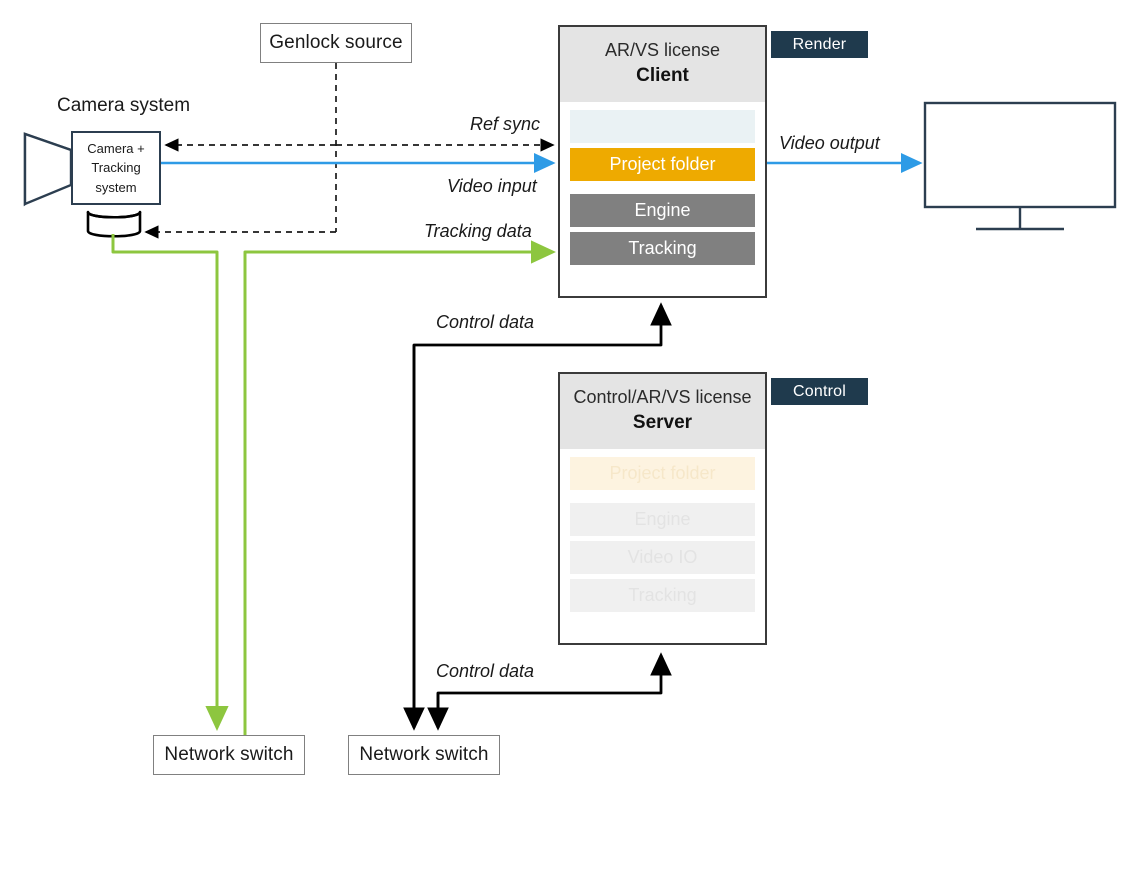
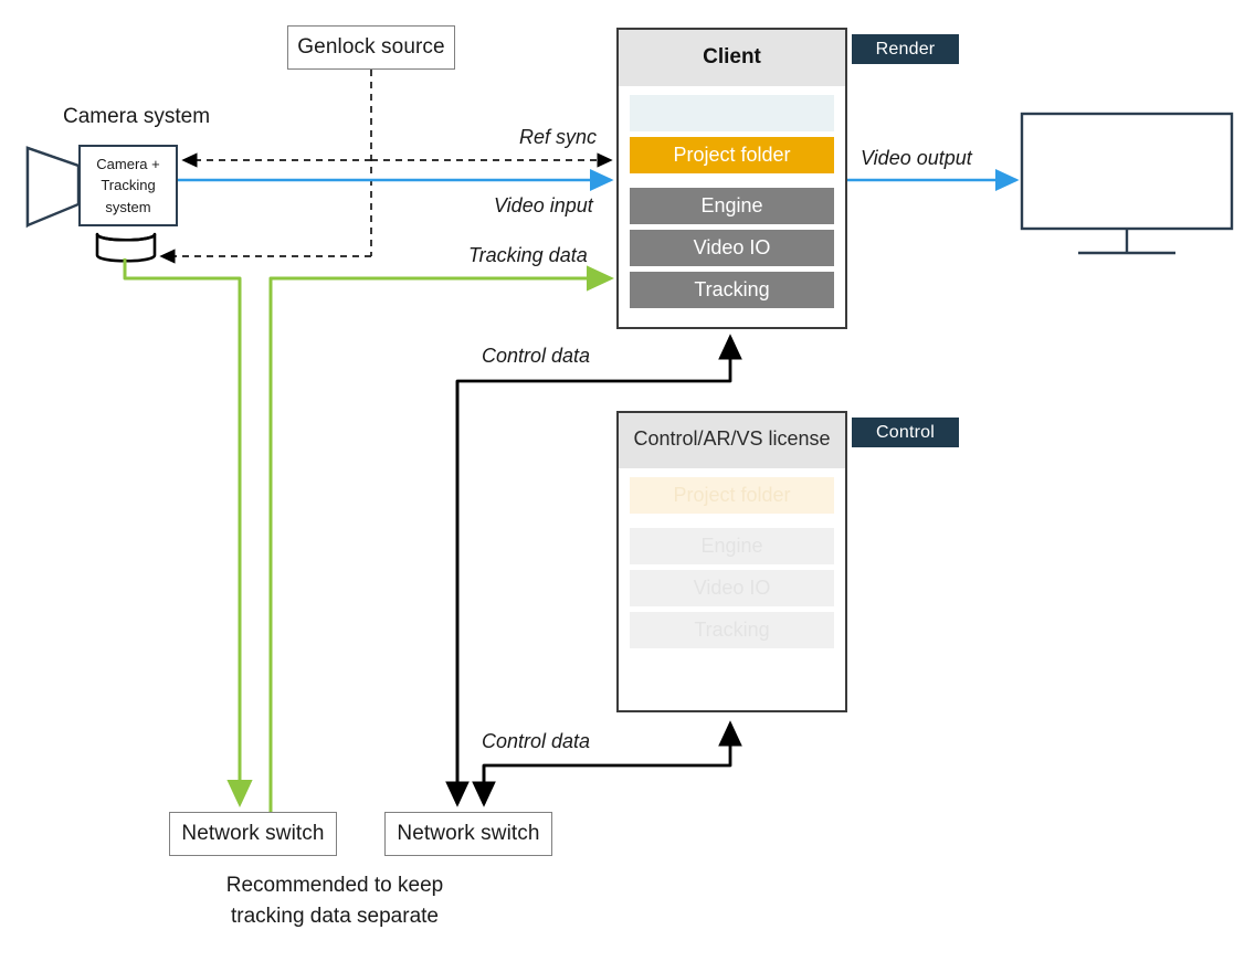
  Camera system
  Camera +
  Tracking
  system
  Genlock source
- AR/VS license
  Client
  Project folder
  Engine
+ Video IO
  Tracking
  Render
  Control/AR/VS license
- Server
  Control
  Network switch
  Network switch
+ Recommended to keep
+ tracking data separate
  Ref sync
  Video input
  Tracking data
  Video output
  Control data
  Control data
